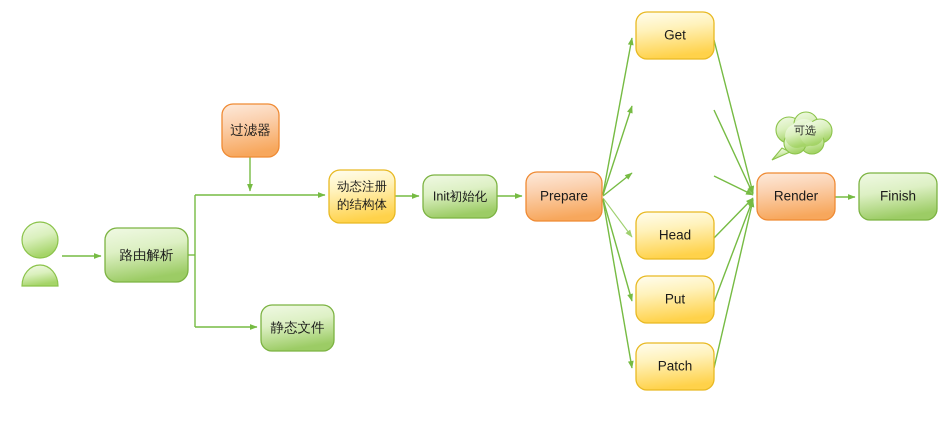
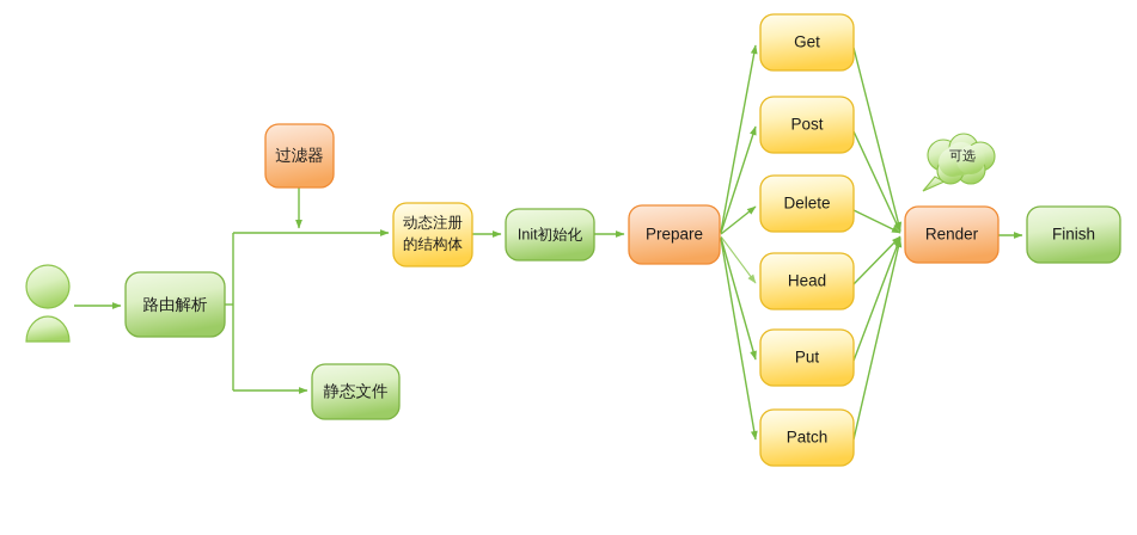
  路由解析
  过滤器
  静态文件
  动态注册
  的结构体
  Init初始化
  Prepare
  Get
+ Post
+ Delete
  Head
  Put
  Patch
  Render
  Finish
  可选
